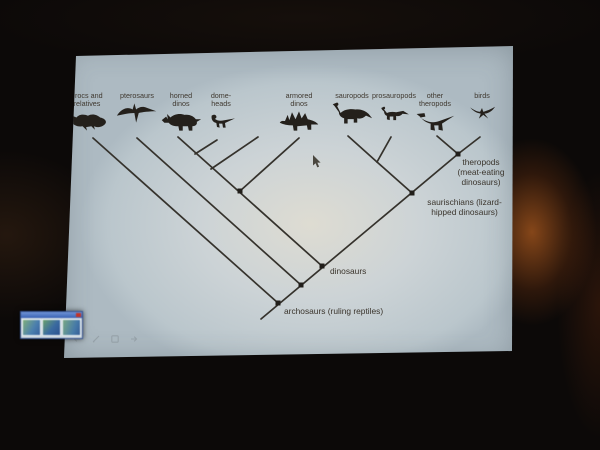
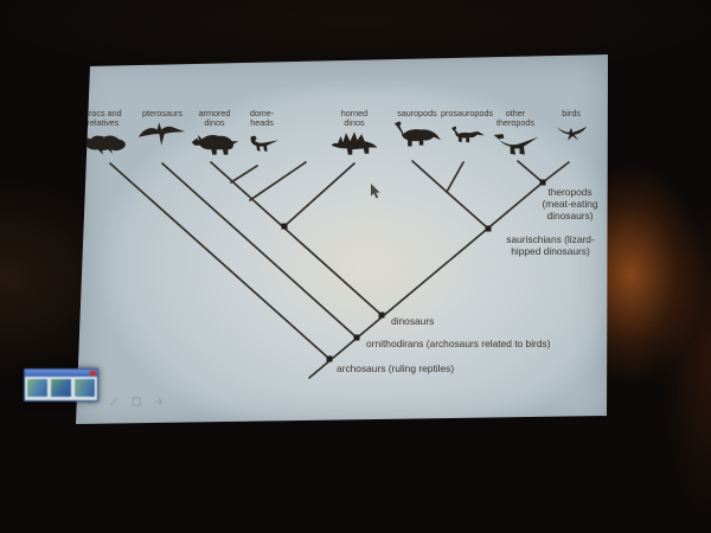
  rocs and relatives
  pterosaurs
- horned dinos
+ armored dinos
  dome- heads
- armored dinos
+ horned dinos
  sauropods
  prosauropods
  other theropods
  birds
  theropods (meat-eating dinosaurs)
  saurischians (lizard- hipped dinosaurs)
  dinosaurs
+ ornithodirans (archosaurs related to birds)
  archosaurs (ruling reptiles)
